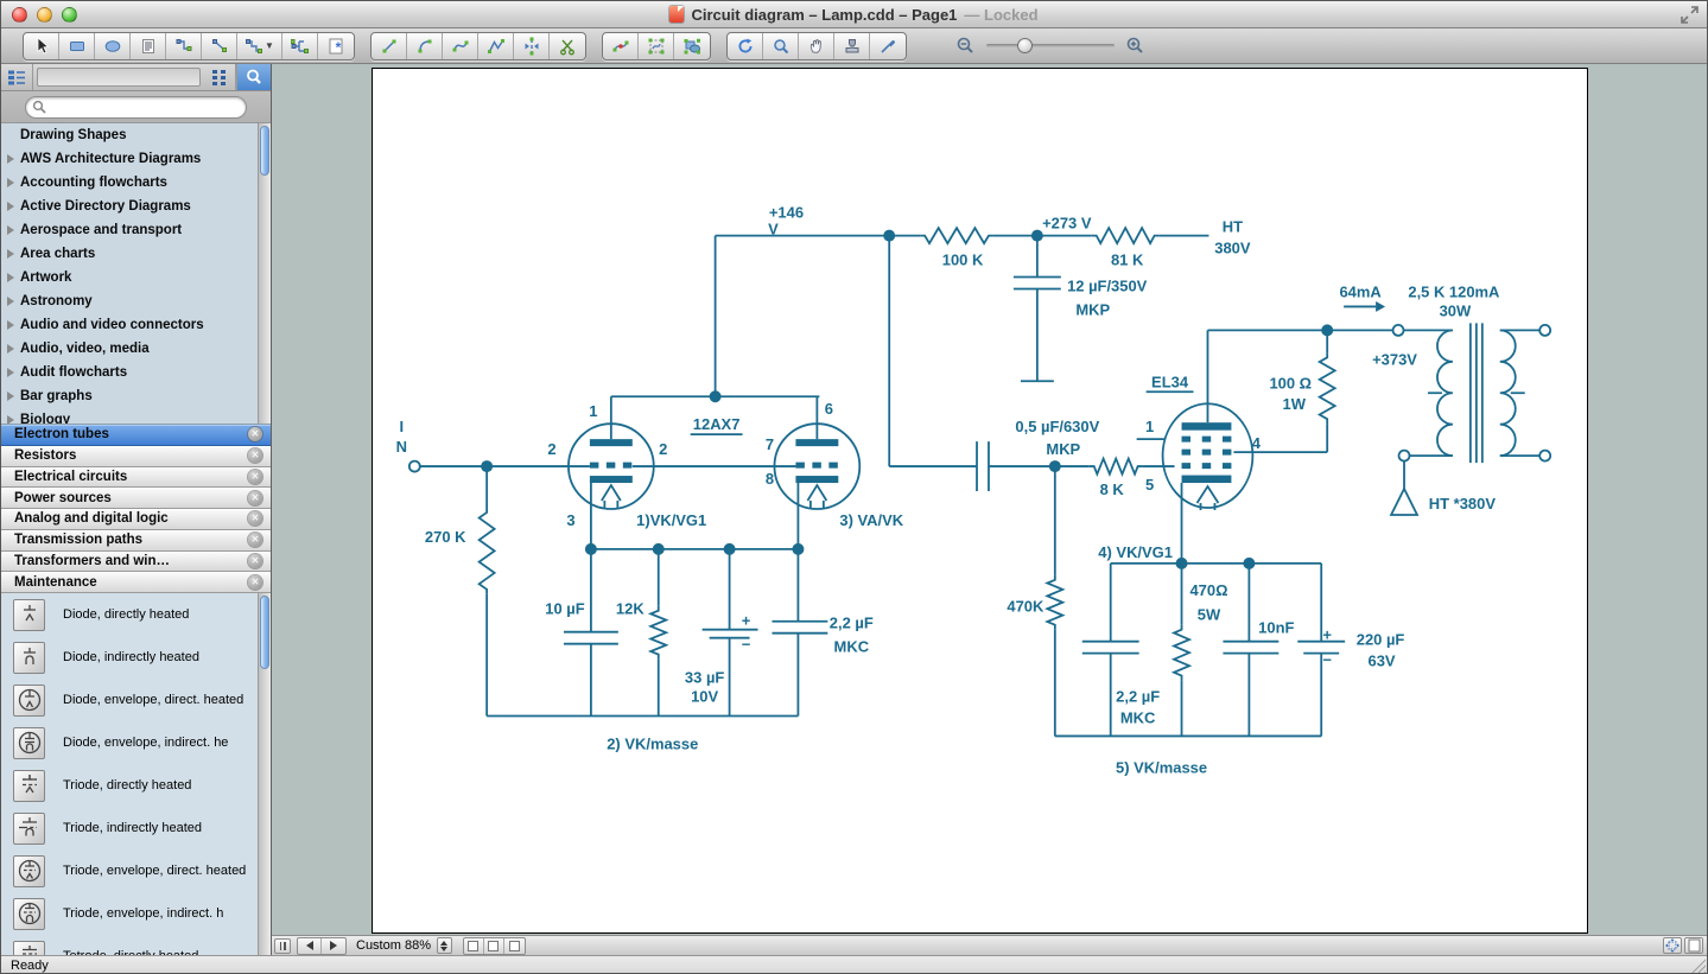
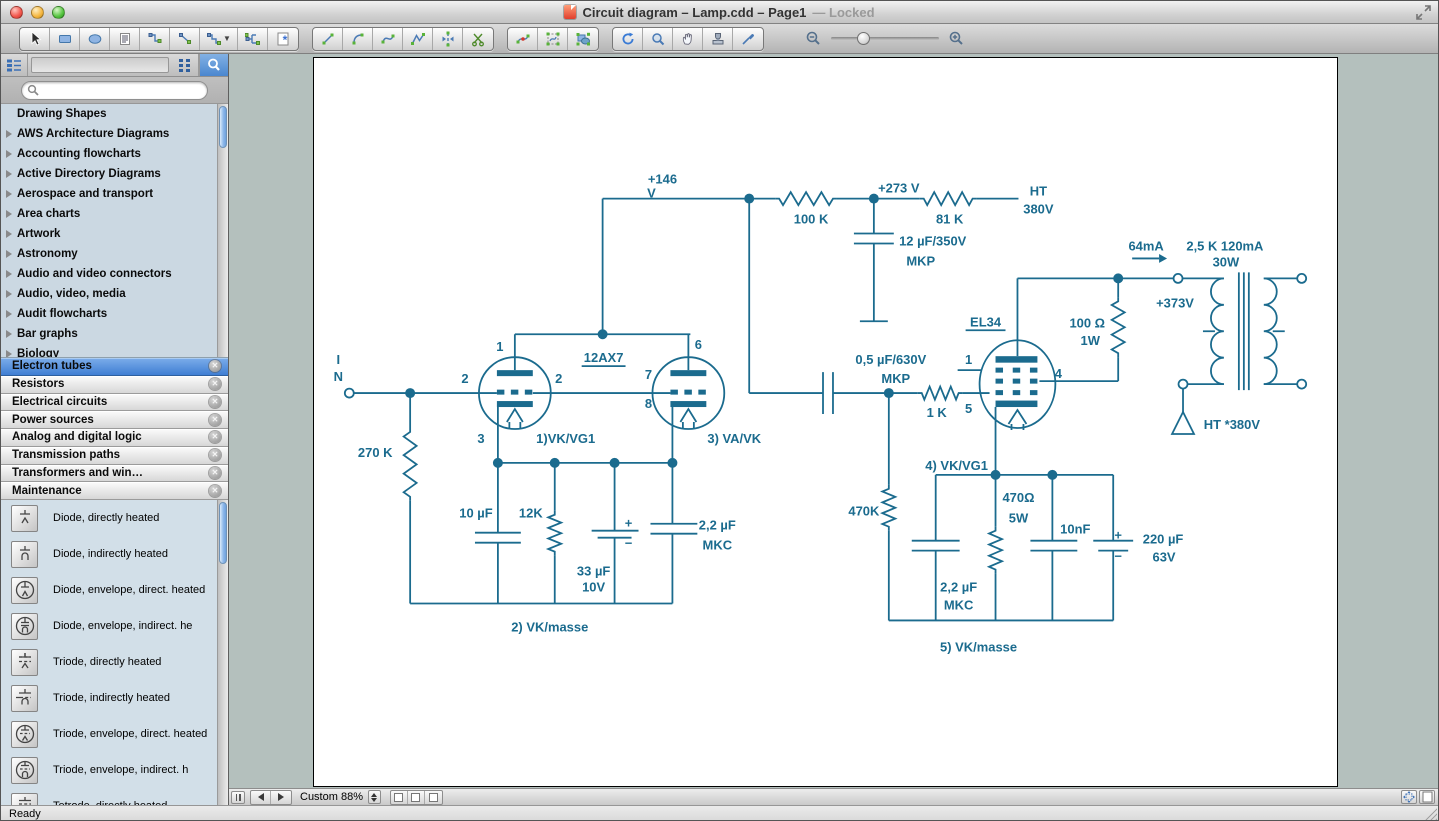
  Circuit diagram – Lamp.cdd – Page1
  — Locked
  ▼
  *
  Drawing Shapes
  AWS Architecture Diagrams
  Accounting flowcharts
  Active Directory Diagrams
  Aerospace and transport
  Area charts
  Artwork
  Astronomy
  Audio and video connectors
  Audio, video, media
  Audit flowcharts
  Bar graphs
  Biology
  Electron tubes
  ✕
  Resistors
  ✕
  Electrical circuits
  ✕
  Power sources
  ✕
  Analog and digital logic
  ✕
  Transmission paths
  ✕
  Transformers and win…
  ✕
  Maintenance
  ✕
  Diode, directly heated
  Diode, indirectly heated
  Diode, envelope, direct. heated
  Diode, envelope, indirect. he
  Triode, directly heated
  Triode, indirectly heated
  Triode, envelope, direct. heated
  Triode, envelope, indirect. h
  +146
  V
  100 K
  +273 V
  81 K
  HT
  380V
  12 µF/350V
  MKP
  12AX7
  1
  2
  2
  3
  6
  7
  8
  I
  N
  270 K
  1)VK/VG1
  3) VA/VK
  10 µF
  12K
  33 µF
  10V
  +
  −
  2,2 µF
  MKC
  2) VK/masse
  0,5 µF/630V
  MKP
- 8 K
+ 1 K
  EL34
  1
  4
  5
  470K
  4) VK/VG1
  470Ω
  5W
  10nF
  220 µF
  63V
  +
  −
  2,2 µF
  MKC
  5) VK/masse
  100 Ω
  1W
  64mA
  2,5 K 120mA
  30W
  +373V
  HT *380V
  Custom 88%
  Ready
